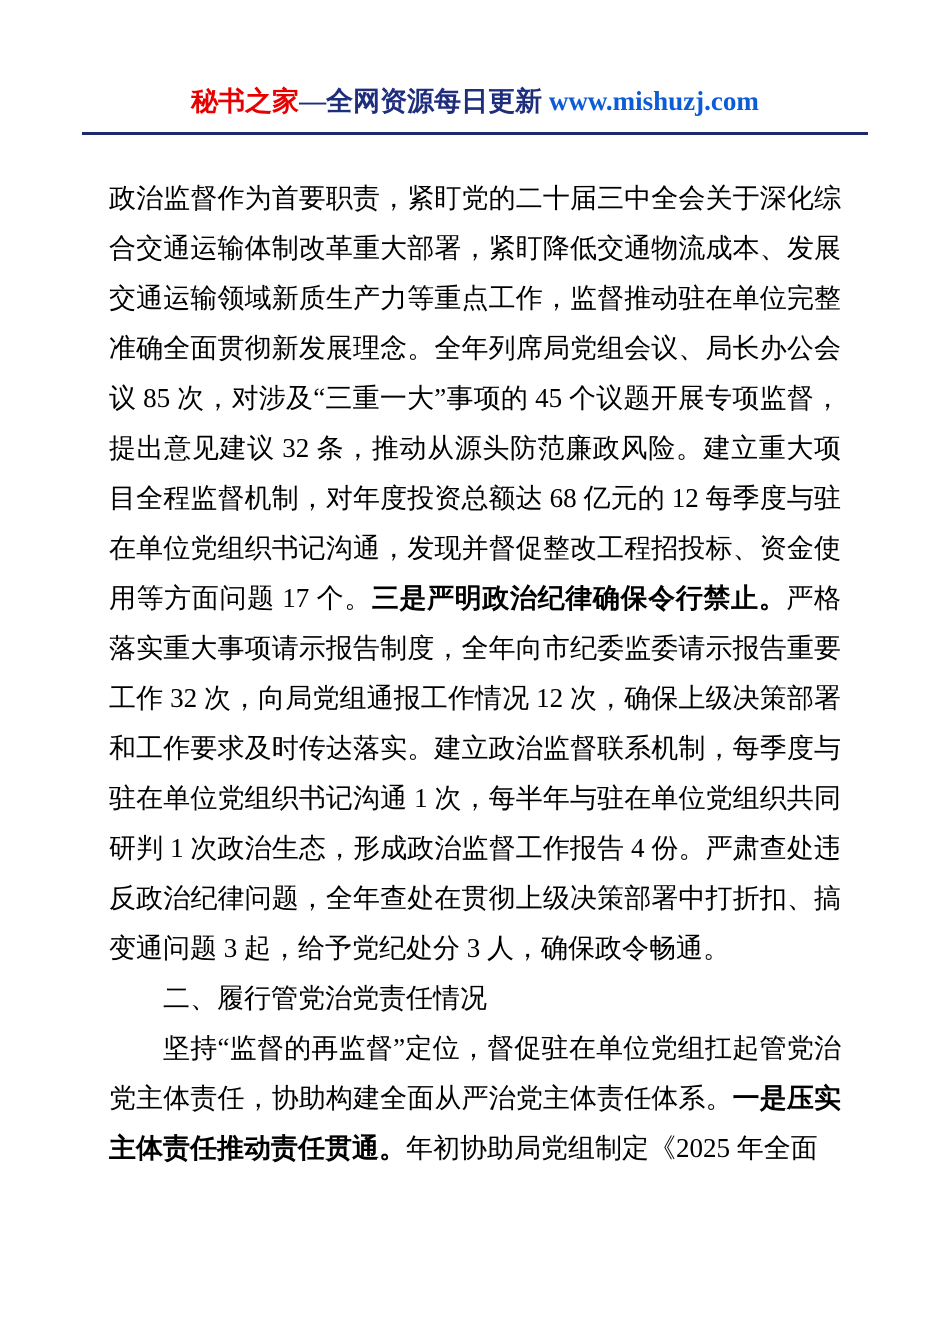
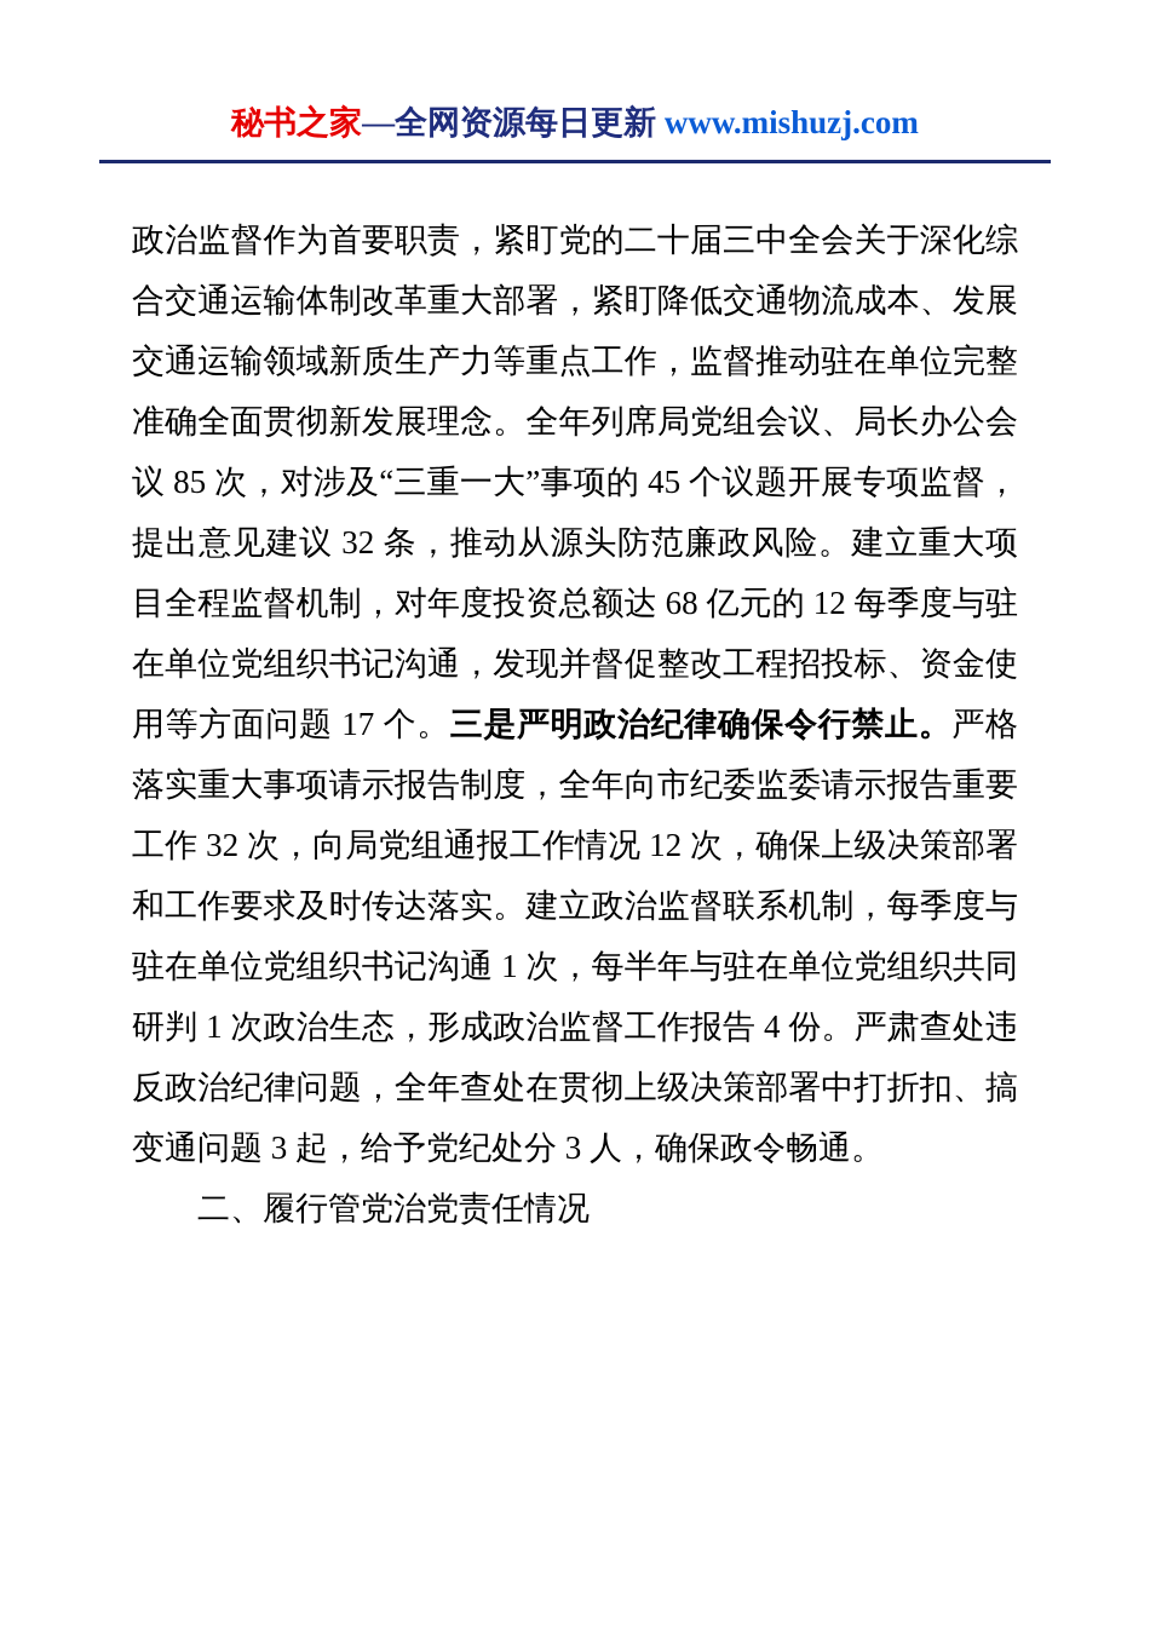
  秘书之家—全网资源每日更新 www.mishuzj.com
  政治监督作为首要职责，紧盯党的二十届三中全会关于深化综合交通运输体制改革重大部署，紧盯降低交通物流成本、发展交通运输领域新质生产力等重点工作，监督推动驻在单位完整准确全面贯彻新发展理念。全年列席局党组会议、局长办公会议 85 次，对涉及“三重一大”事项的 45 个议题开展专项监督，提出意见建议 32 条，推动从源头防范廉政风险。建立重大项目全程监督机制，对年度投资总额达 68 亿元的 12 每季度与驻在单位党组织书记沟通，发现并督促整改工程招投标、资金使用等方面问题 17 个。三是严明政治纪律确保令行禁止。严格落实重大事项请示报告制度，全年向市纪委监委请示报告重要工作 32 次，向局党组通报工作情况 12 次，确保上级决策部署和工作要求及时传达落实。建立政治监督联系机制，每季度与驻在单位党组织书记沟通 1 次，每半年与驻在单位党组织共同研判 1 次政治生态，形成政治监督工作报告 4 份。严肃查处违反政治纪律问题，全年查处在贯彻上级决策部署中打折扣、搞变通问题 3 起，给予党纪处分 3 人，确保政令畅通。
  二、履行管党治党责任情况
- 坚持“监督的再监督”定位，督促驻在单位党组扛起管党治党主体责任，协助构建全面从严治党主体责任体系。一是压实主体责任推动责任贯通。年初协助局党组制定《2025 年全面
